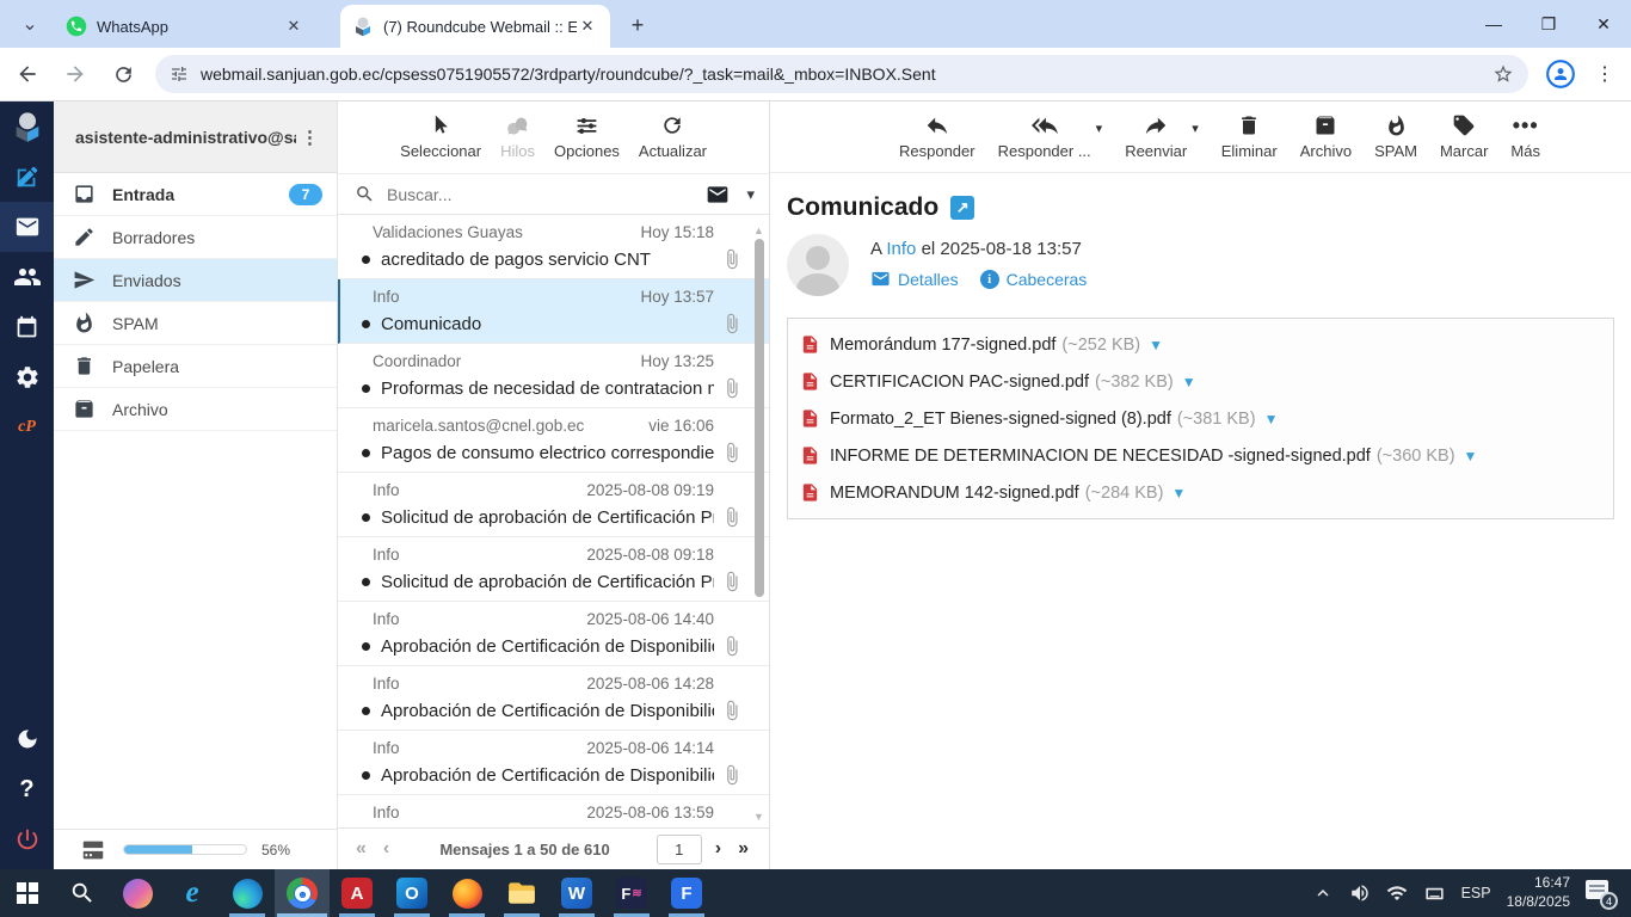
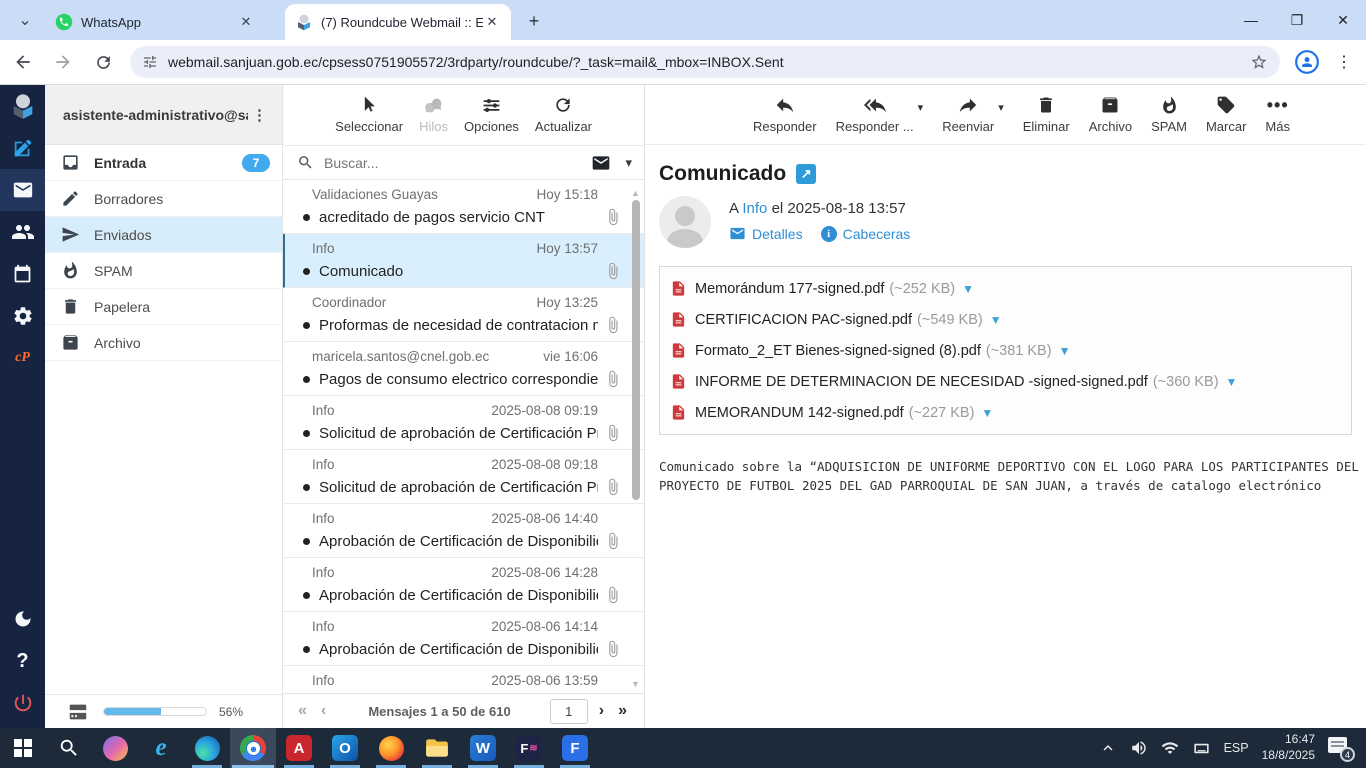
  ⌄
  WhatsApp
  ✕
  (7) Roundcube Webmail :: E
  ✕
  +
  —
  ❐
  ✕
  webmail.sanjuan.gob.ec/cpsess0751905572/3rdparty/roundcube/?_task=mail&_mbox=INBOX.Sent
  ⋮
  cP
  ?
  asistente-administrativo@s
  ⋮
  Entrada
  7
  Borradores
  Enviados
  SPAM
  Papelera
  Archivo
  56%
  Seleccionar
  Hilos
  Opciones
  Actualizar
  Buscar...
  ▾
  Validaciones Guayas
  Hoy 15:18
  acreditado de pagos servicio CNT
  Info
  Hoy 13:57
  Comunicado
  Coordinador
  Hoy 13:25
  Proformas de necesidad de contratacion
  maricela.santos@cnel.gob.ec
  vie 16:06
  Pagos de consumo electrico correspondie
  Info
  2025-08-08 09:19
  Solicitud de aprobación de Certificación P
  Info
  2025-08-08 09:18
  Solicitud de aprobación de Certificación P
  Info
  2025-08-06 14:40
  Aprobación de Certificación de Disponibili
  Info
  2025-08-06 14:28
  Aprobación de Certificación de Disponibili
  Info
  2025-08-06 14:14
  Aprobación de Certificación de Disponibili
  Info
  2025-08-06 13:59
  ▲
  ▼
  «
  ‹
  Mensajes 1 a 50 de 610
  1
  ›
  »
  Responder
  Responder ...
  ▾
  Reenviar
  ▾
  Eliminar
  Archivo
  SPAM
  Marcar
  •••
  Más
  Comunicado
  ↗
  A Info el 2025-08-18 13:57
  Detalles
  i
  Cabeceras
  Memorándum 177-signed.pdf
  (~252 KB)
  ▼
  CERTIFICACION PAC-signed.pdf
- (~382 KB)
+ (~549 KB)
  ▼
  Formato_2_ET Bienes-signed-signed (8).pdf
  (~381 KB)
  ▼
  INFORME DE DETERMINACION DE NECESIDAD -signed-signed.pdf
  (~360 KB)
  ▼
  MEMORANDUM 142-signed.pdf
- (~284 KB)
+ (~227 KB)
  ▼
+ Comunicado sobre la “ADQUISICION DE UNIFORME DEPORTIVO CON EL LOGO PARA LOS PARTICIPANTES DEL PROYECTO DE FUTBOL 2025 DEL GAD PARROQUIAL DE SAN JUAN, a través de catalogo electrónico
  e
  ☻
  A
  O
  W
  F
  ≋
  F
  ESP
  16:47
  18/8/2025
  4
